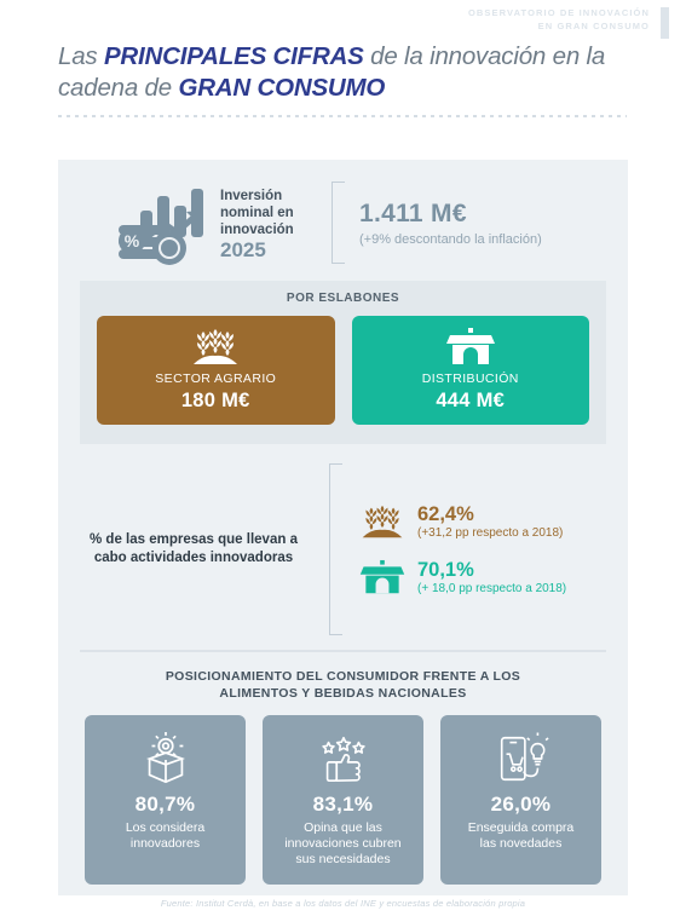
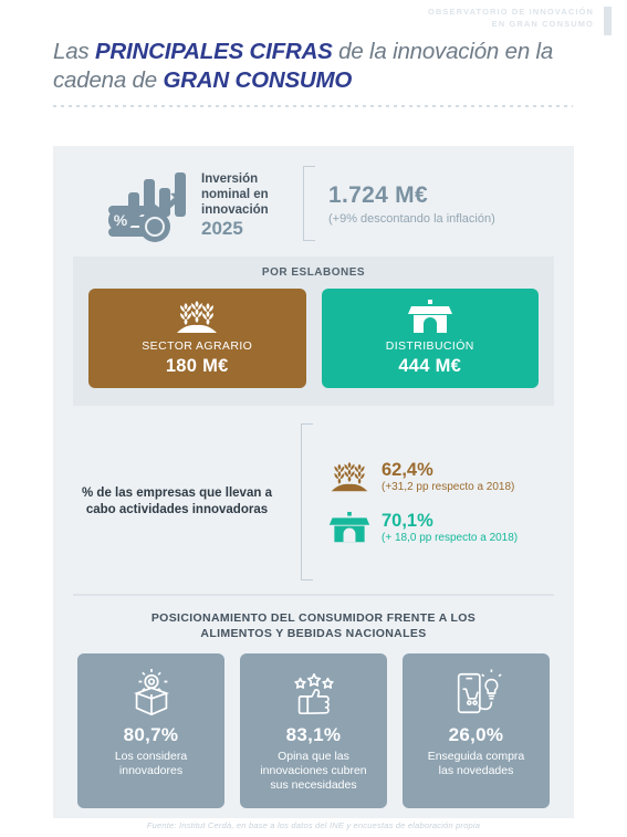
  OBSERVATORIO DE INNOVACIÓN
  EN GRAN CONSUMO
  Las PRINCIPALES CIFRAS de la innovación en la cadena de GRAN CONSUMO
  %
  Inversión nominal en innovación
  2025
- 1.411 M€
+ 1.724 M€
  (+9% descontando la inflación)
  POR ESLABONES
  SECTOR AGRARIO
  180 M€
  DISTRIBUCIÓN
  444 M€
  % de las empresas que llevan a cabo actividades innovadoras
  62,4%
  (+31,2 pp respecto a 2018)
  70,1%
  (+ 18,0 pp respecto a 2018)
  POSICIONAMIENTO DEL CONSUMIDOR FRENTE A LOS
  ALIMENTOS Y BEBIDAS NACIONALES
  80,7%
  Los considera
  innovadores
  83,1%
  Opina que las
  innovaciones cubren
  sus necesidades
  26,0%
  Enseguida compra
  las novedades
  Fuente: Institut Cerdà, en base a los datos del INE y encuestas de elaboración propia
